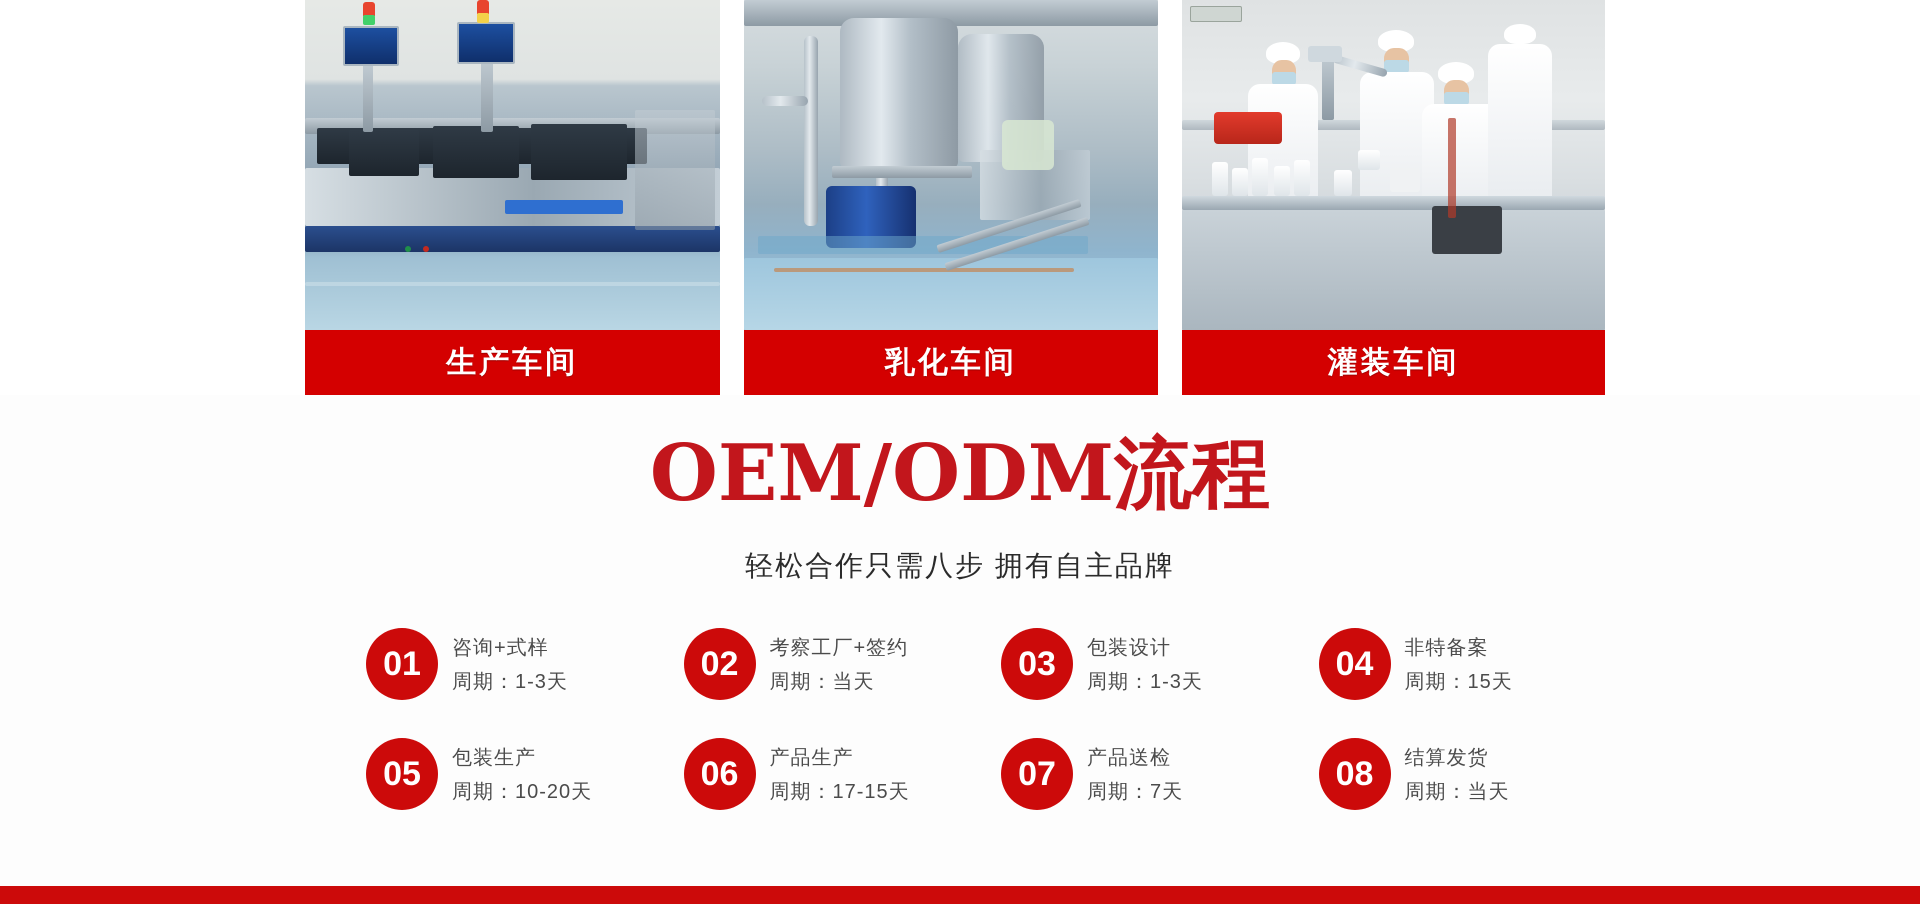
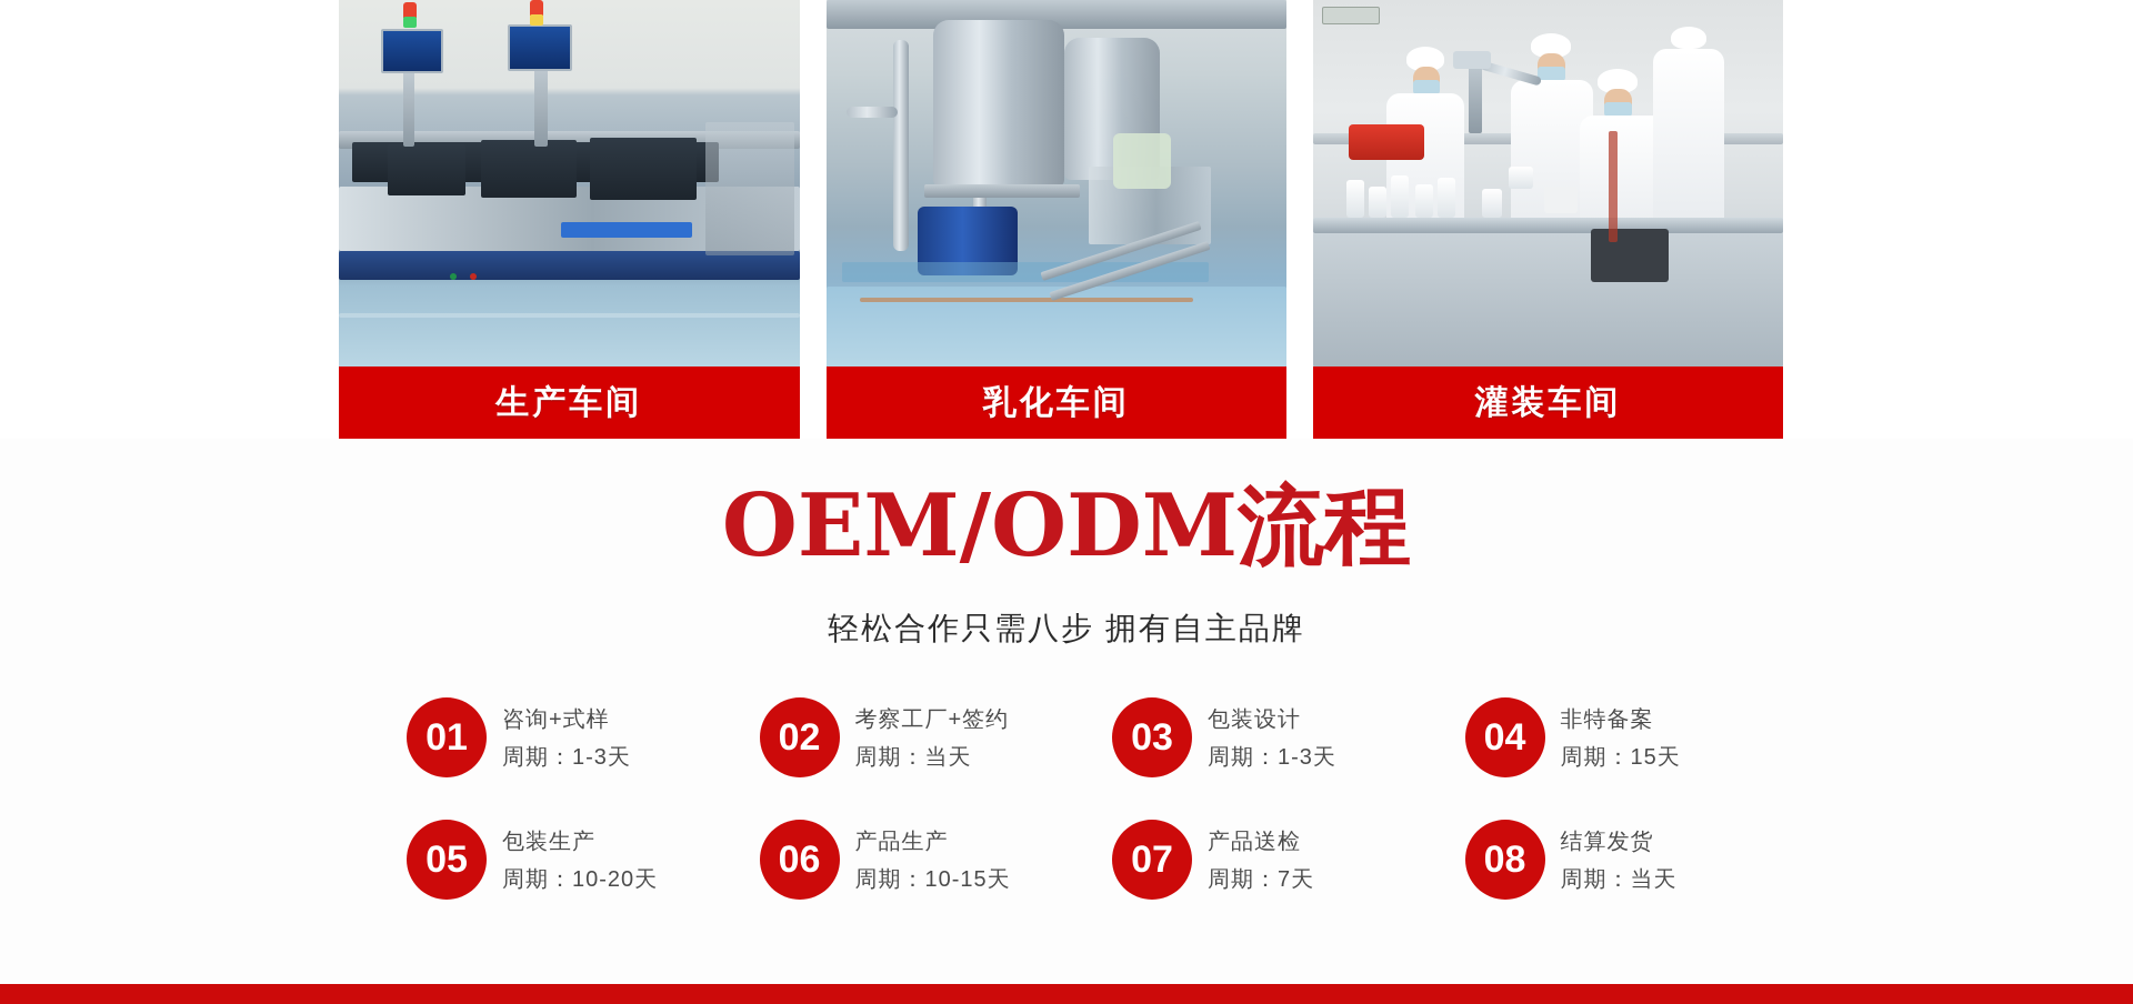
  生产车间
  乳化车间
  灌装车间
  OEM/ODM流程
  轻松合作只需八步 拥有自主品牌
  01
  咨询+式样
  周期：1-3天
  02
  考察工厂+签约
  周期：当天
  03
  包装设计
  周期：1-3天
  04
  非特备案
  周期：15天
  05
  包装生产
  周期：10-20天
  06
  产品生产
- 周期：17-15天
+ 周期：10-15天
  07
  产品送检
  周期：7天
  08
  结算发货
  周期：当天
